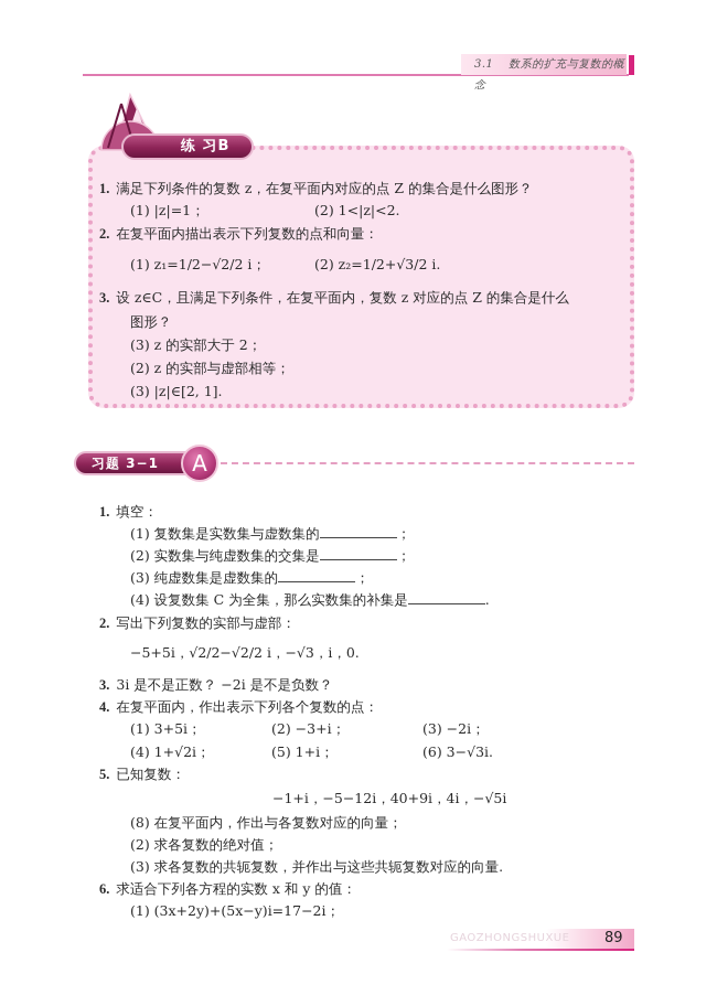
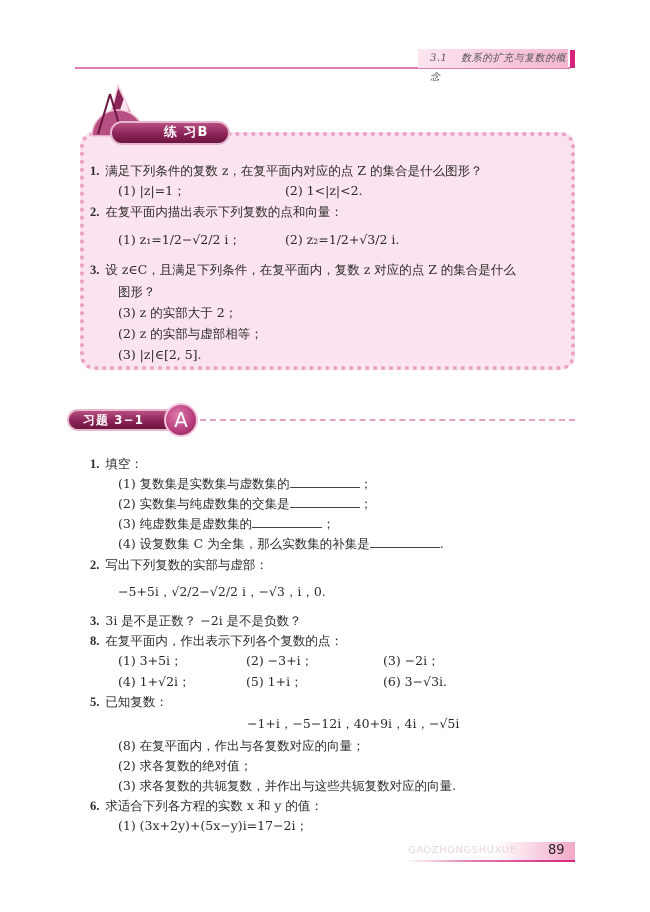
  3.1 数系的扩充与复数的概念
  练 习B
  1. 满足下列条件的复数 z，在复平面内对应的点 Z 的集合是什么图形？
  (1) |z|=1；
  (2) 1<|z|<2.
  2. 在复平面内描出表示下列复数的点和向量：
  (1) z₁=1/2−√2/2 i；
  (2) z₂=1/2+√3/2 i.
  3. 设 z∈C，且满足下列条件，在复平面内，复数 z 对应的点 Z 的集合是什么
  图形？
  (3) z 的实部大于 2；
  (2) z 的实部与虚部相等；
- (3) |z|∈[2, 1].
+ (3) |z|∈[2, 5].
  习题 3−1
  A
  1. 填空：
  (1) 复数集是实数集与虚数集的 ；
  (2) 实数集与纯虚数集的交集是 ；
  (3) 纯虚数集是虚数集的 ；
  (4) 设复数集 C 为全集，那么实数集的补集是 .
  2. 写出下列复数的实部与虚部：
  −5+5i，√2/2−√2/2 i，−√3，i，0.
  3. 3i 是不是正数？ −2i 是不是负数？
- 4. 在复平面内，作出表示下列各个复数的点：
+ 8. 在复平面内，作出表示下列各个复数的点：
  (1) 3+5i；
  (2) −3+i；
  (3) −2i；
  (4) 1+√2i；
  (5) 1+i；
  (6) 3−√3i.
  5. 已知复数：
  −1+i，−5−12i，40+9i，4i，−√5i
  (8) 在复平面内，作出与各复数对应的向量；
  (2) 求各复数的绝对值；
  (3) 求各复数的共轭复数，并作出与这些共轭复数对应的向量.
  6. 求适合下列各方程的实数 x 和 y 的值：
  (1) (3x+2y)+(5x−y)i=17−2i；
  GAOZHONGSHUXUE
  89
